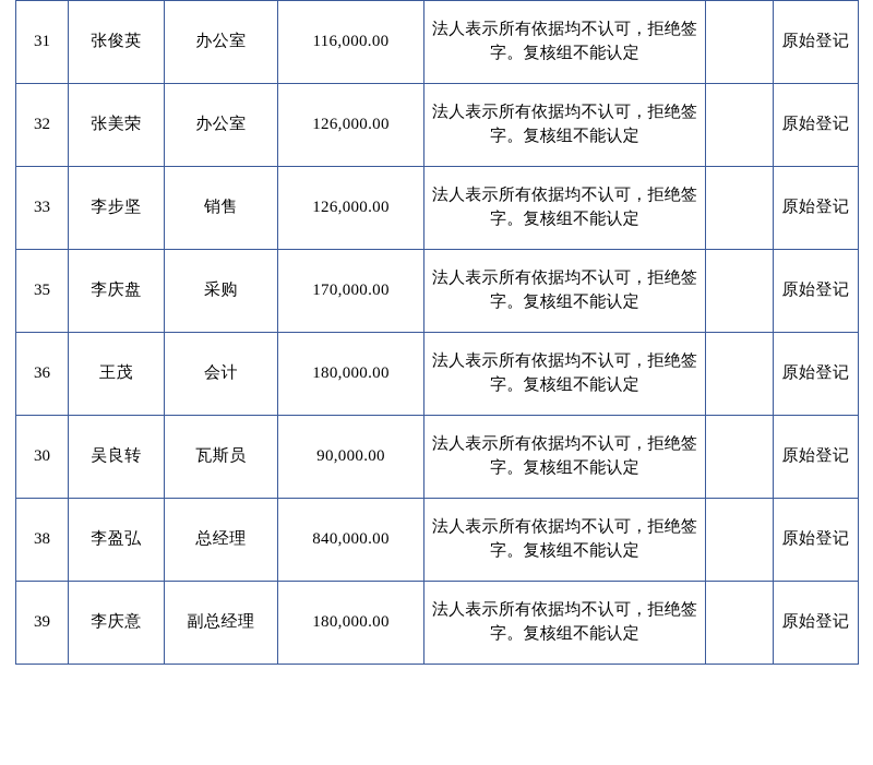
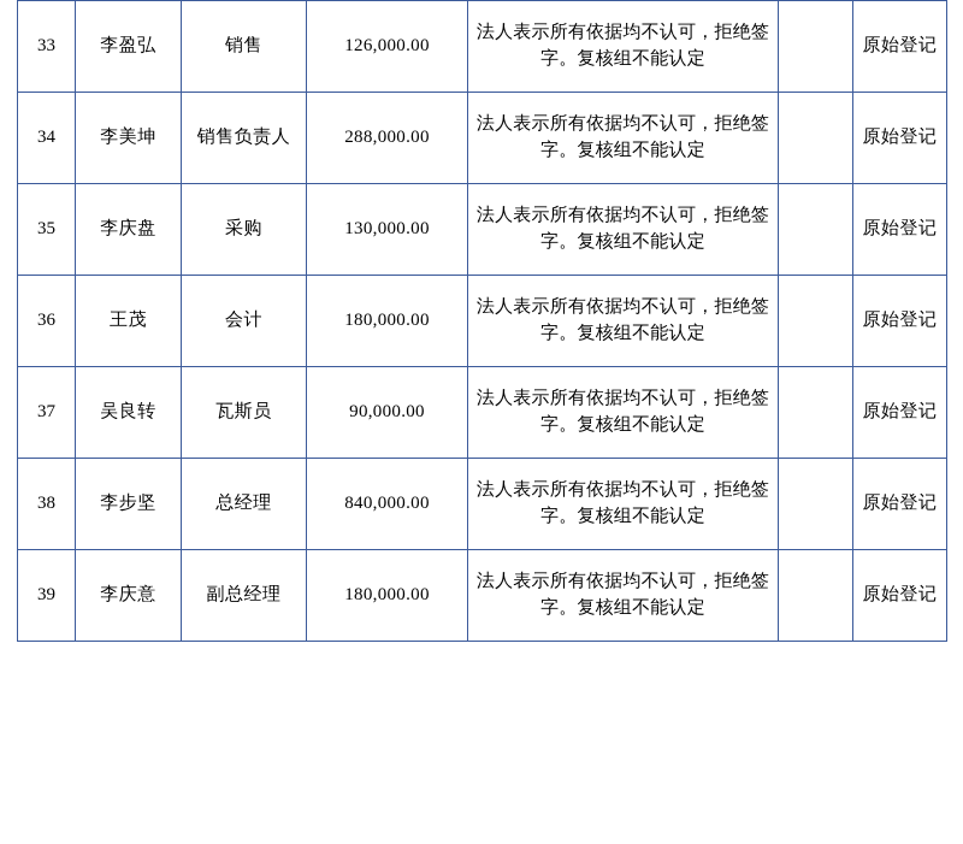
- 31	张俊英	办公室	116,000.00	法人表示所有依据均不认可，拒绝签字。复核组不能认定		原始登记
- 32	张美荣	办公室	126,000.00	法人表示所有依据均不认可，拒绝签字。复核组不能认定		原始登记
- 33	李步坚	销售	126,000.00	法人表示所有依据均不认可，拒绝签字。复核组不能认定		原始登记
+ 33	李盈弘	销售	126,000.00	法人表示所有依据均不认可，拒绝签字。复核组不能认定		原始登记
+ 34	李美坤	销售负责人	288,000.00	法人表示所有依据均不认可，拒绝签字。复核组不能认定		原始登记
- 35	李庆盘	采购	170,000.00	法人表示所有依据均不认可，拒绝签字。复核组不能认定		原始登记
+ 35	李庆盘	采购	130,000.00	法人表示所有依据均不认可，拒绝签字。复核组不能认定		原始登记
  36	王茂	会计	180,000.00	法人表示所有依据均不认可，拒绝签字。复核组不能认定		原始登记
- 30	吴良转	瓦斯员	90,000.00	法人表示所有依据均不认可，拒绝签字。复核组不能认定		原始登记
+ 37	吴良转	瓦斯员	90,000.00	法人表示所有依据均不认可，拒绝签字。复核组不能认定		原始登记
- 38	李盈弘	总经理	840,000.00	法人表示所有依据均不认可，拒绝签字。复核组不能认定		原始登记
+ 38	李步坚	总经理	840,000.00	法人表示所有依据均不认可，拒绝签字。复核组不能认定		原始登记
  39	李庆意	副总经理	180,000.00	法人表示所有依据均不认可，拒绝签字。复核组不能认定		原始登记
